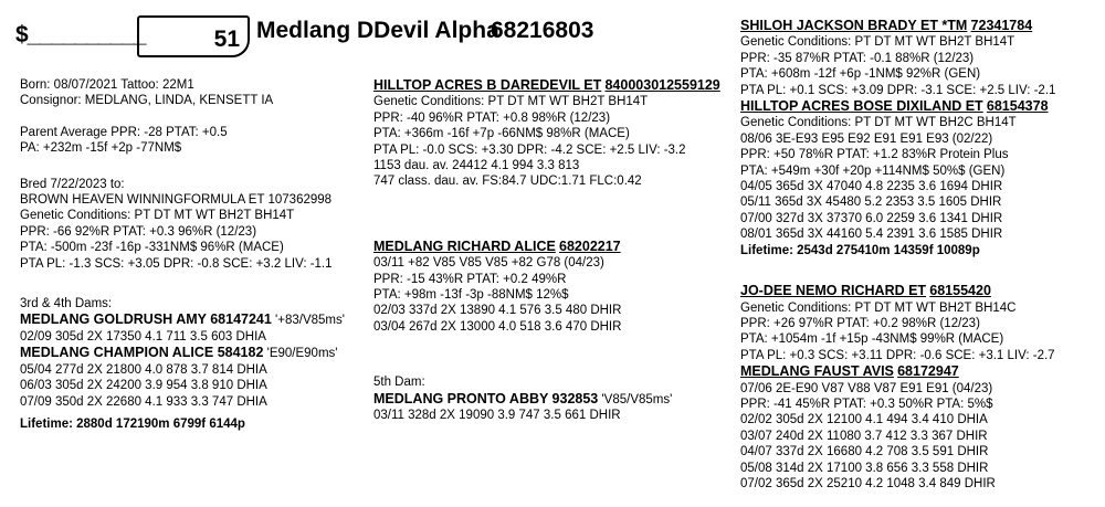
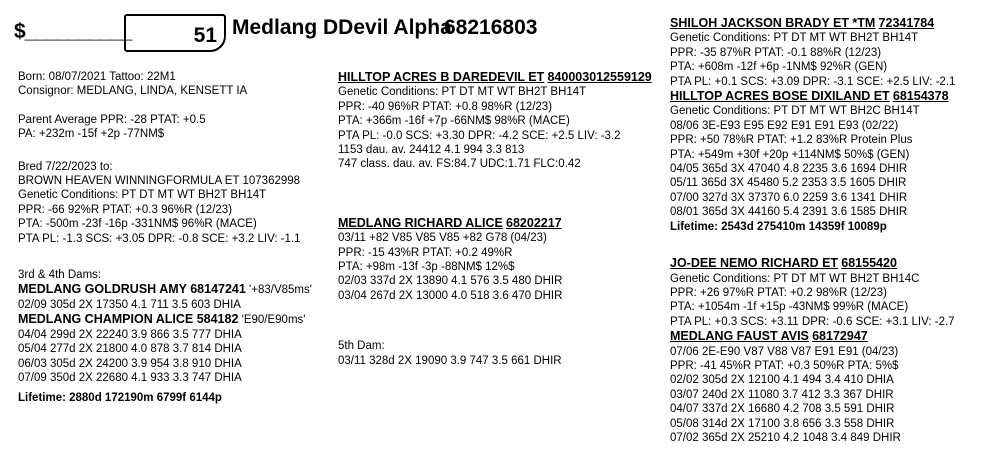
  $__________
  51
  Medlang DDevil Alpha
  68216803
  Born: 08/07/2021 Tattoo: 22M1
  Consignor: MEDLANG, LINDA, KENSETT IA
  Parent Average PPR: -28 PTAT: +0.5
  PA: +232m -15f +2p -77NM$
  Bred 7/22/2023 to:
  BROWN HEAVEN WINNINGFORMULA ET 107362998
  Genetic Conditions: PT DT MT WT BH2T BH14T
  PPR: -66 92%R PTAT: +0.3 96%R (12/23)
  PTA: -500m -23f -16p -331NM$ 96%R (MACE)
  PTA PL: -1.3 SCS: +3.05 DPR: -0.8 SCE: +3.2 LIV: -1.1
  3rd & 4th Dams:
  MEDLANG GOLDRUSH AMY 68147241 '+83/V85ms'
  02/09 305d 2X 17350 4.1 711 3.5 603 DHIA
  MEDLANG CHAMPION ALICE 584182 'E90/E90ms'
+ 04/04 299d 2X 22240 3.9 866 3.5 777 DHIA
  05/04 277d 2X 21800 4.0 878 3.7 814 DHIA
  06/03 305d 2X 24200 3.9 954 3.8 910 DHIA
  07/09 350d 2X 22680 4.1 933 3.3 747 DHIA
  Lifetime: 2880d 172190m 6799f 6144p
  HILLTOP ACRES B DAREDEVIL ET 840003012559129
  Genetic Conditions: PT DT MT WT BH2T BH14T
  PPR: -40 96%R PTAT: +0.8 98%R (12/23)
  PTA: +366m -16f +7p -66NM$ 98%R (MACE)
  PTA PL: -0.0 SCS: +3.30 DPR: -4.2 SCE: +2.5 LIV: -3.2
  1153 dau. av. 24412 4.1 994 3.3 813
  747 class. dau. av. FS:84.7 UDC:1.71 FLC:0.42
  MEDLANG RICHARD ALICE 68202217
  03/11 +82 V85 V85 V85 +82 G78 (04/23)
  PPR: -15 43%R PTAT: +0.2 49%R
  PTA: +98m -13f -3p -88NM$ 12%$
  02/03 337d 2X 13890 4.1 576 3.5 480 DHIR
  03/04 267d 2X 13000 4.0 518 3.6 470 DHIR
  5th Dam:
- MEDLANG PRONTO ABBY 932853 'V85/V85ms'
  03/11 328d 2X 19090 3.9 747 3.5 661 DHIR
  SHILOH JACKSON BRADY ET *TM 72341784
  Genetic Conditions: PT DT MT WT BH2T BH14T
  PPR: -35 87%R PTAT: -0.1 88%R (12/23)
  PTA: +608m -12f +6p -1NM$ 92%R (GEN)
  PTA PL: +0.1 SCS: +3.09 DPR: -3.1 SCE: +2.5 LIV: -2.1
  HILLTOP ACRES BOSE DIXILAND ET 68154378
  Genetic Conditions: PT DT MT WT BH2C BH14T
  08/06 3E-E93 E95 E92 E91 E91 E93 (02/22)
  PPR: +50 78%R PTAT: +1.2 83%R Protein Plus
  PTA: +549m +30f +20p +114NM$ 50%$ (GEN)
  04/05 365d 3X 47040 4.8 2235 3.6 1694 DHIR
  05/11 365d 3X 45480 5.2 2353 3.5 1605 DHIR
  07/00 327d 3X 37370 6.0 2259 3.6 1341 DHIR
  08/01 365d 3X 44160 5.4 2391 3.6 1585 DHIR
  Lifetime: 2543d 275410m 14359f 10089p
  JO-DEE NEMO RICHARD ET 68155420
  Genetic Conditions: PT DT MT WT BH2T BH14C
  PPR: +26 97%R PTAT: +0.2 98%R (12/23)
  PTA: +1054m -1f +15p -43NM$ 99%R (MACE)
  PTA PL: +0.3 SCS: +3.11 DPR: -0.6 SCE: +3.1 LIV: -2.7
  MEDLANG FAUST AVIS 68172947
  07/06 2E-E90 V87 V88 V87 E91 E91 (04/23)
  PPR: -41 45%R PTAT: +0.3 50%R PTA: 5%$
  02/02 305d 2X 12100 4.1 494 3.4 410 DHIA
  03/07 240d 2X 11080 3.7 412 3.3 367 DHIR
  04/07 337d 2X 16680 4.2 708 3.5 591 DHIR
  05/08 314d 2X 17100 3.8 656 3.3 558 DHIR
  07/02 365d 2X 25210 4.2 1048 3.4 849 DHIR
